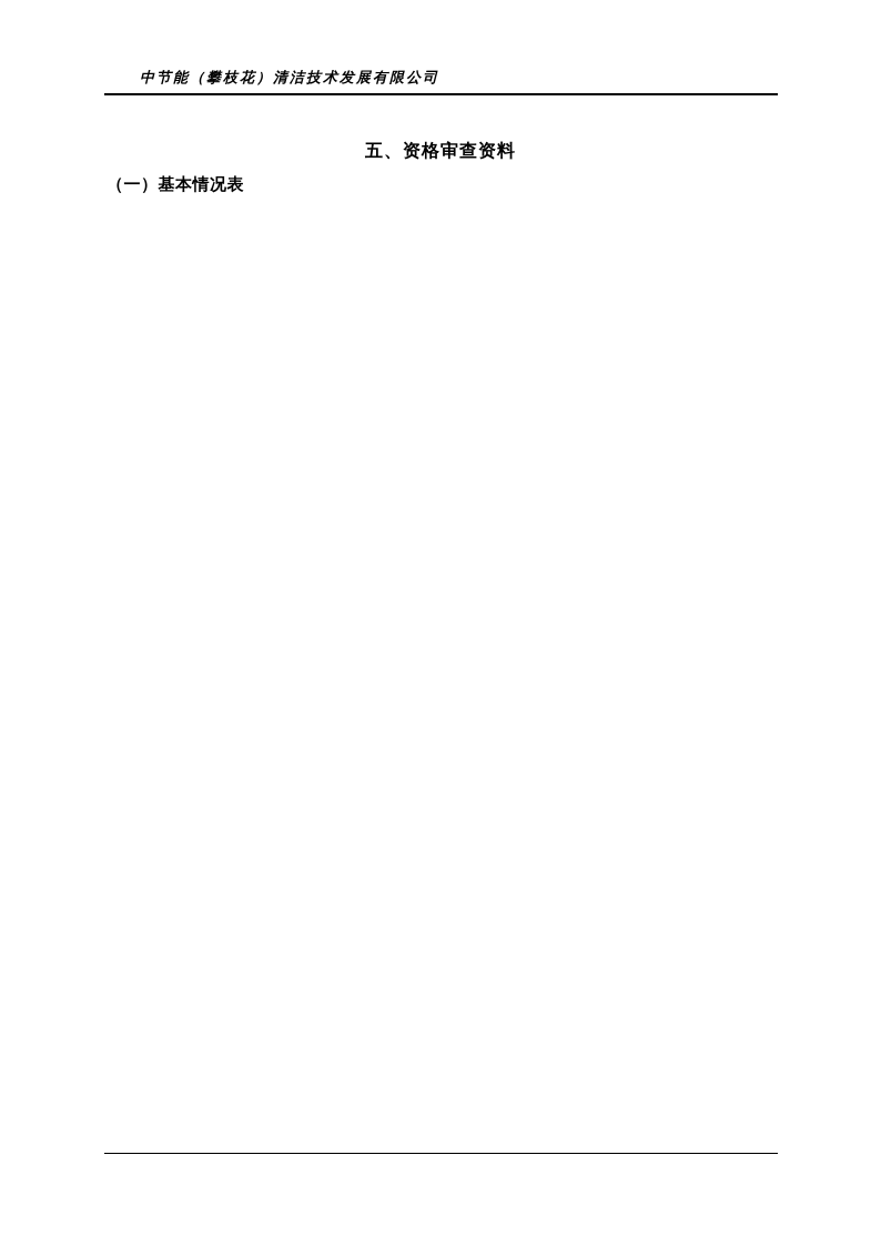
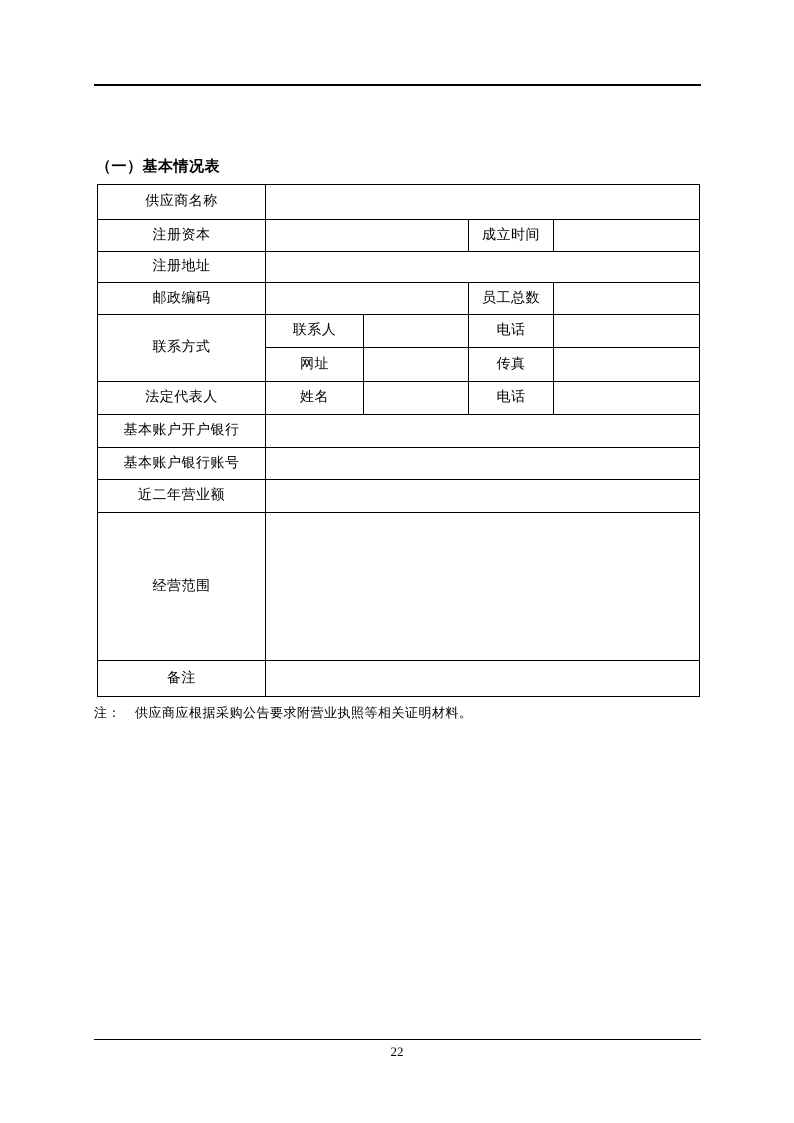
- 中节能（攀枝花）清洁技术发展有限公司
- 五、资格审查资料
  （一）基本情况表
+ 供应商名称
+ 注册资本		成立时间
+ 注册地址
+ 邮政编码		员工总数
+ 联系方式	联系人		电话
+ 网址		传真
+ 法定代表人	姓名		电话
+ 基本账户开户银行
+ 基本账户银行账号
+ 近二年营业额
+ 经营范围
+ 备注
+ 注： 供应商应根据采购公告要求附营业执照等相关证明材料。
+ 22
